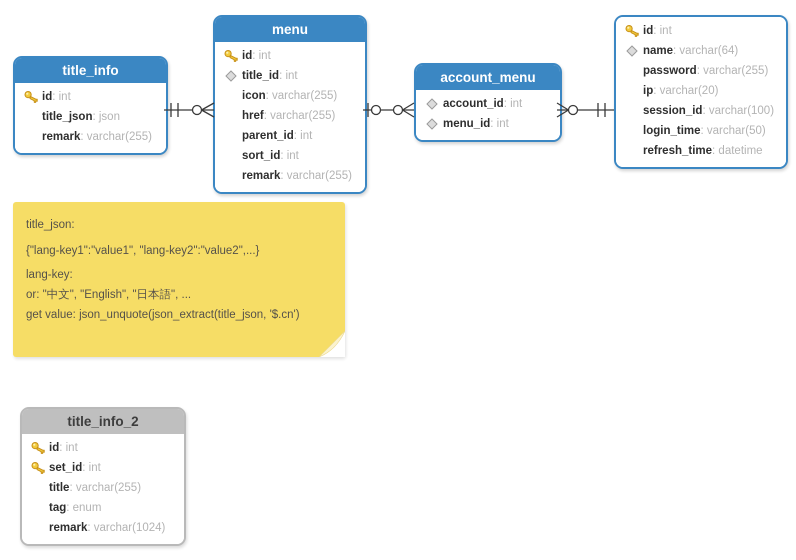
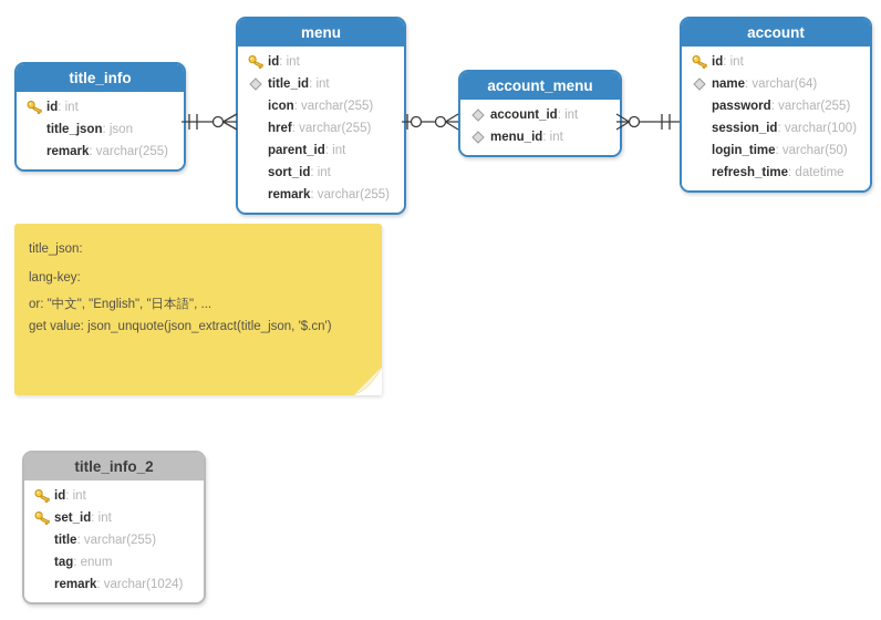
  title_info
  id
  : int
  title_json
  : json
  remark
  : varchar(255)
  menu
  id
  : int
  title_id
  : int
  icon
  : varchar(255)
  href
  : varchar(255)
  parent_id
  : int
  sort_id
  : int
  remark
  : varchar(255)
  account_menu
  account_id
  : int
  menu_id
  : int
+ account
  id
  : int
  name
  : varchar(64)
  password
  : varchar(255)
- ip
- : varchar(20)
  session_id
  : varchar(100)
  login_time
  : varchar(50)
  refresh_time
  : datetime
  title_info_2
  id
  : int
  set_id
  : int
  title
  : varchar(255)
  tag
  : enum
  remark
  : varchar(1024)
  title_json:
- {"lang-key1":"value1", "lang-key2":"value2",...}
  lang-key:
  or: "中文", "English", "日本語", ...
  get value: json_unquote(json_extract(title_json, '$.cn')
